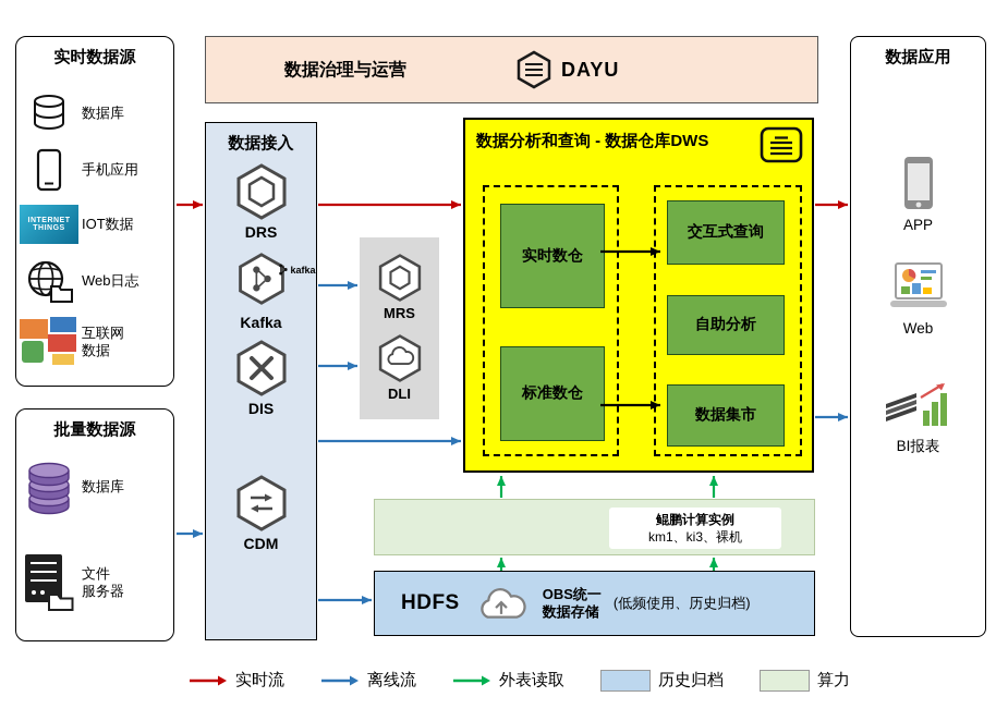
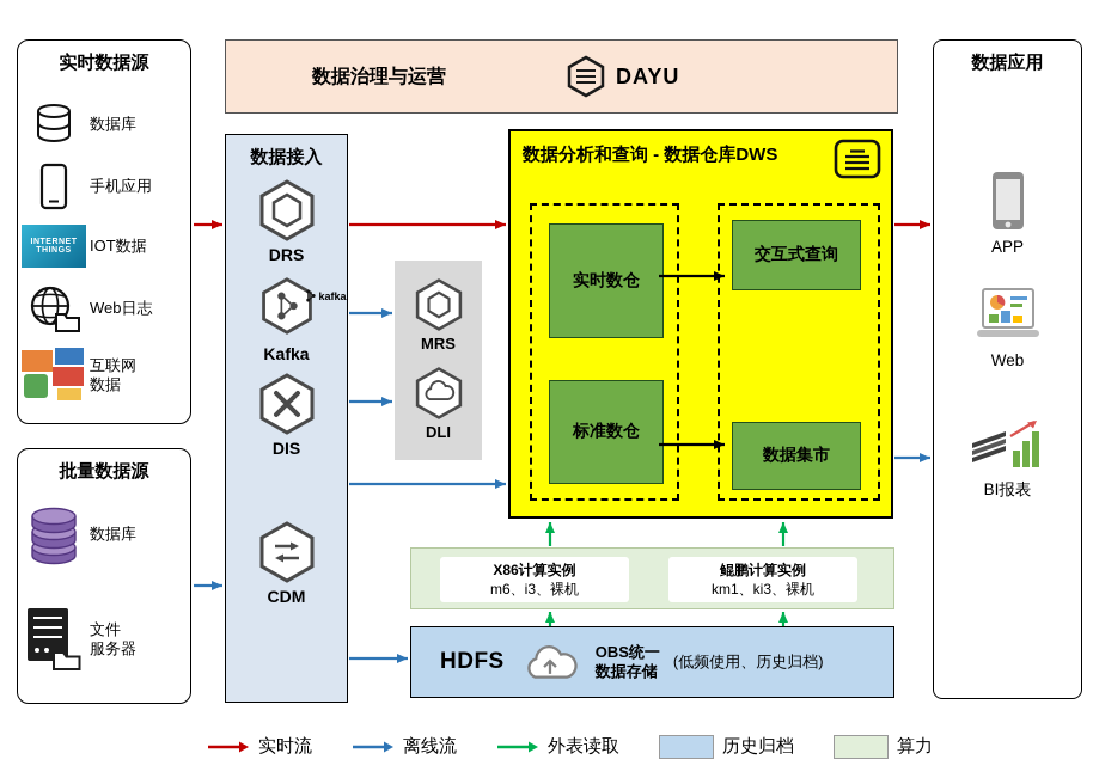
  数据治理与运营
  DAYU
  实时数据源
  数据库
  手机应用
  IOT数据
  Web日志
  互联网
  数据
  批量数据源
  数据库
  文件
  服务器
  数据接入
  DRS
  kafka
  Kafka
  DIS
  CDM
  MRS
  DLI
  数据分析和查询 - 数据仓库DWS
  实时数仓
  标准数仓
  交互式查询
- 自助分析
  数据集市
+ X86计算实例
+ m6、i3、裸机
  鲲鹏计算实例
  km1、ki3、裸机
  HDFS
  OBS统一
  数据存储
  (低频使用、历史归档)
  数据应用
  APP
  Web
  BI报表
  实时流
  离线流
  外表读取
  历史归档
  算力
